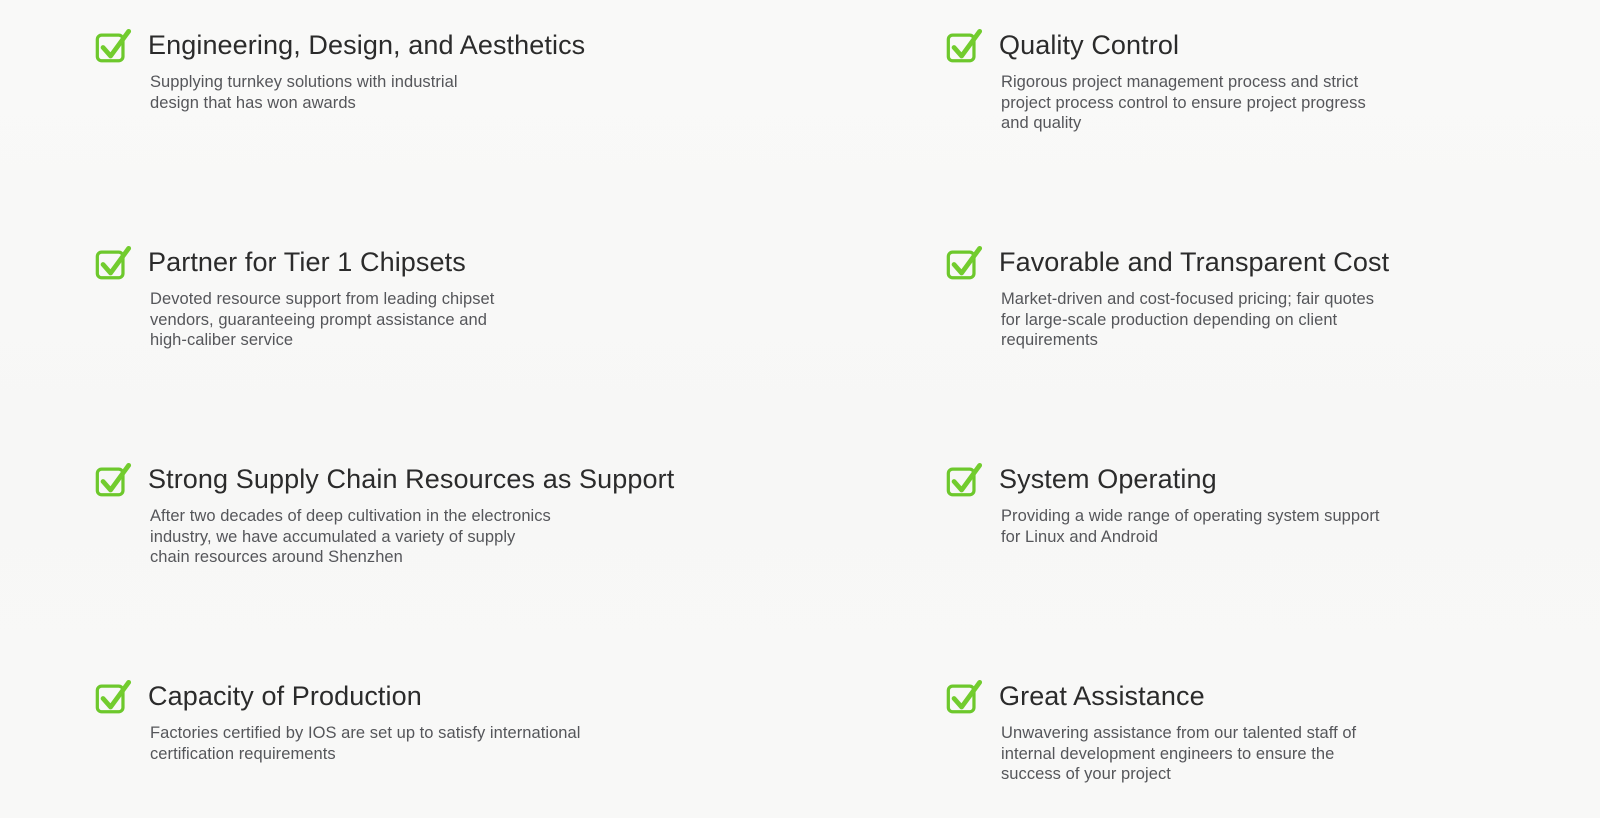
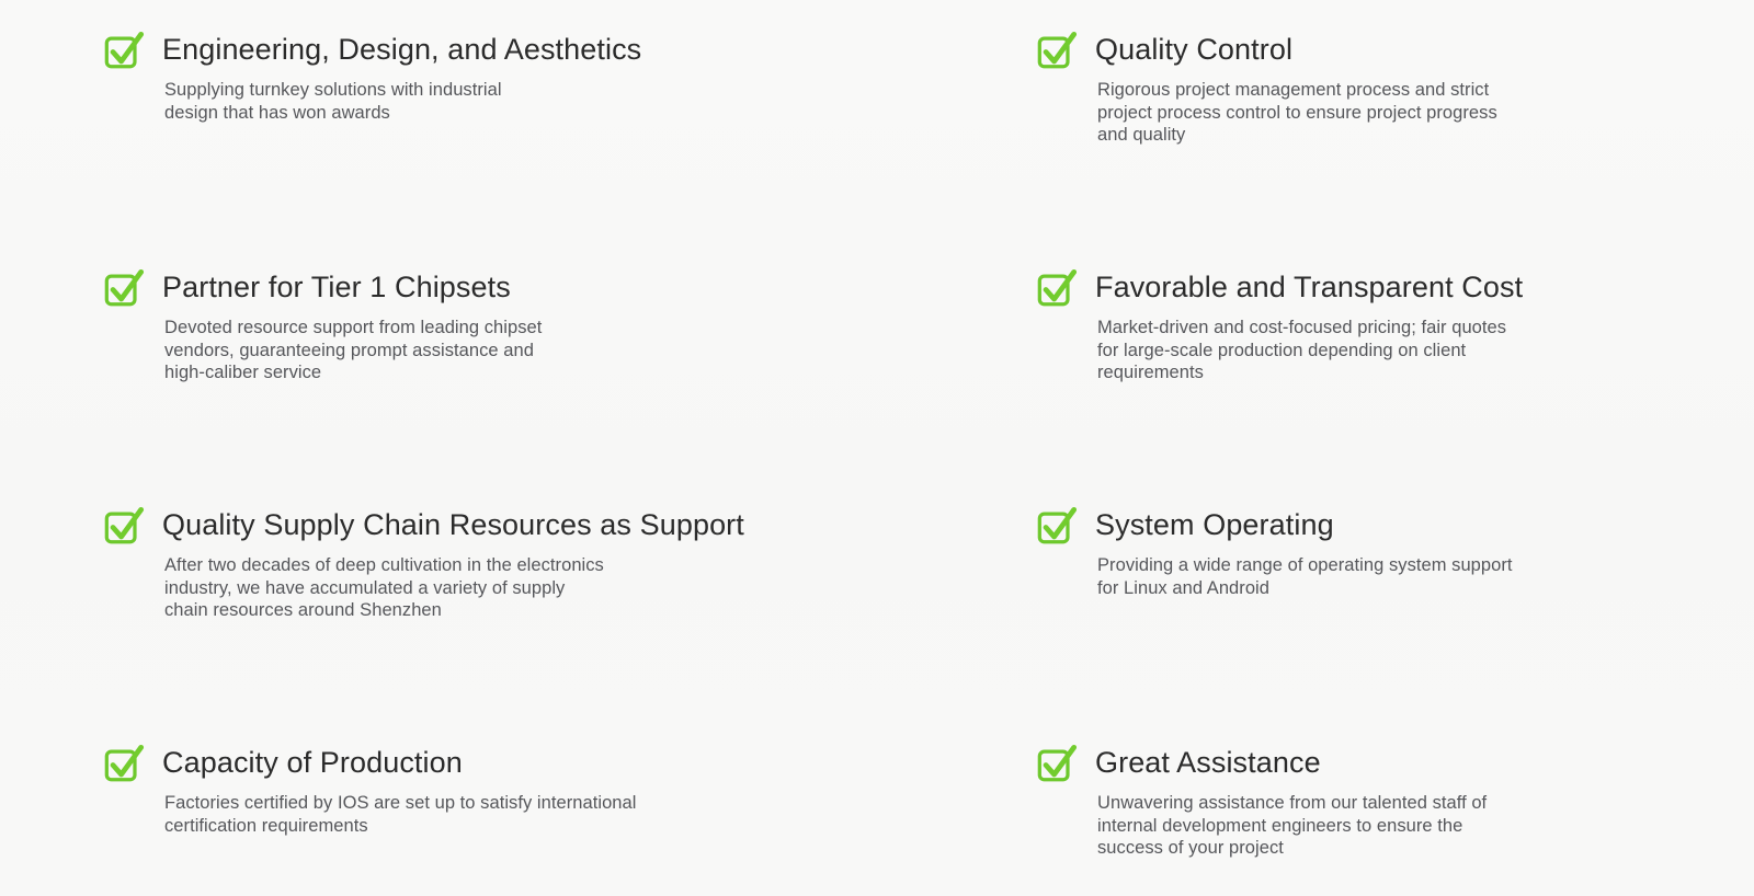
  Engineering, Design, and Aesthetics
  Supplying turnkey solutions with industrial
  design that has won awards
  Quality Control
  Rigorous project management process and strict
  project process control to ensure project progress
  and quality
  Partner for Tier 1 Chipsets
  Devoted resource support from leading chipset
  vendors, guaranteeing prompt assistance and
  high-caliber service
  Favorable and Transparent Cost
  Market-driven and cost-focused pricing; fair quotes
  for large-scale production depending on client
  requirements
- Strong Supply Chain Resources as Support
+ Quality Supply Chain Resources as Support
  After two decades of deep cultivation in the electronics
  industry, we have accumulated a variety of supply
  chain resources around Shenzhen
  System Operating
  Providing a wide range of operating system support
  for Linux and Android
  Capacity of Production
  Factories certified by IOS are set up to satisfy international
  certification requirements
  Great Assistance
  Unwavering assistance from our talented staff of
  internal development engineers to ensure the
  success of your project
